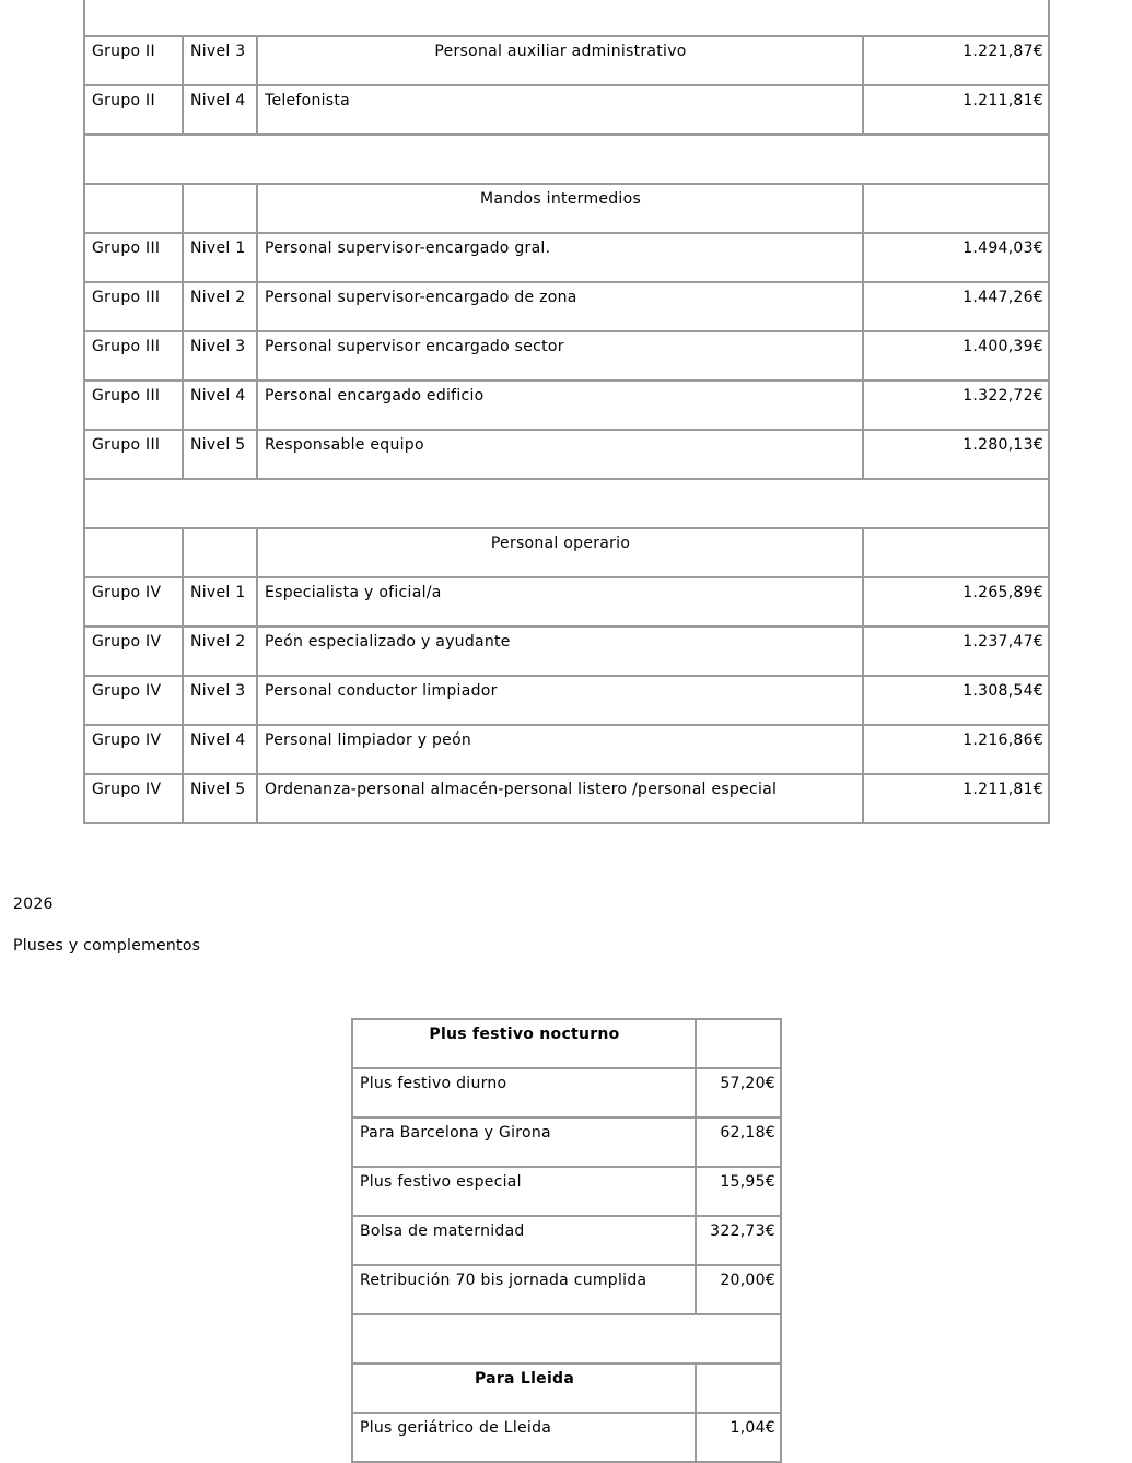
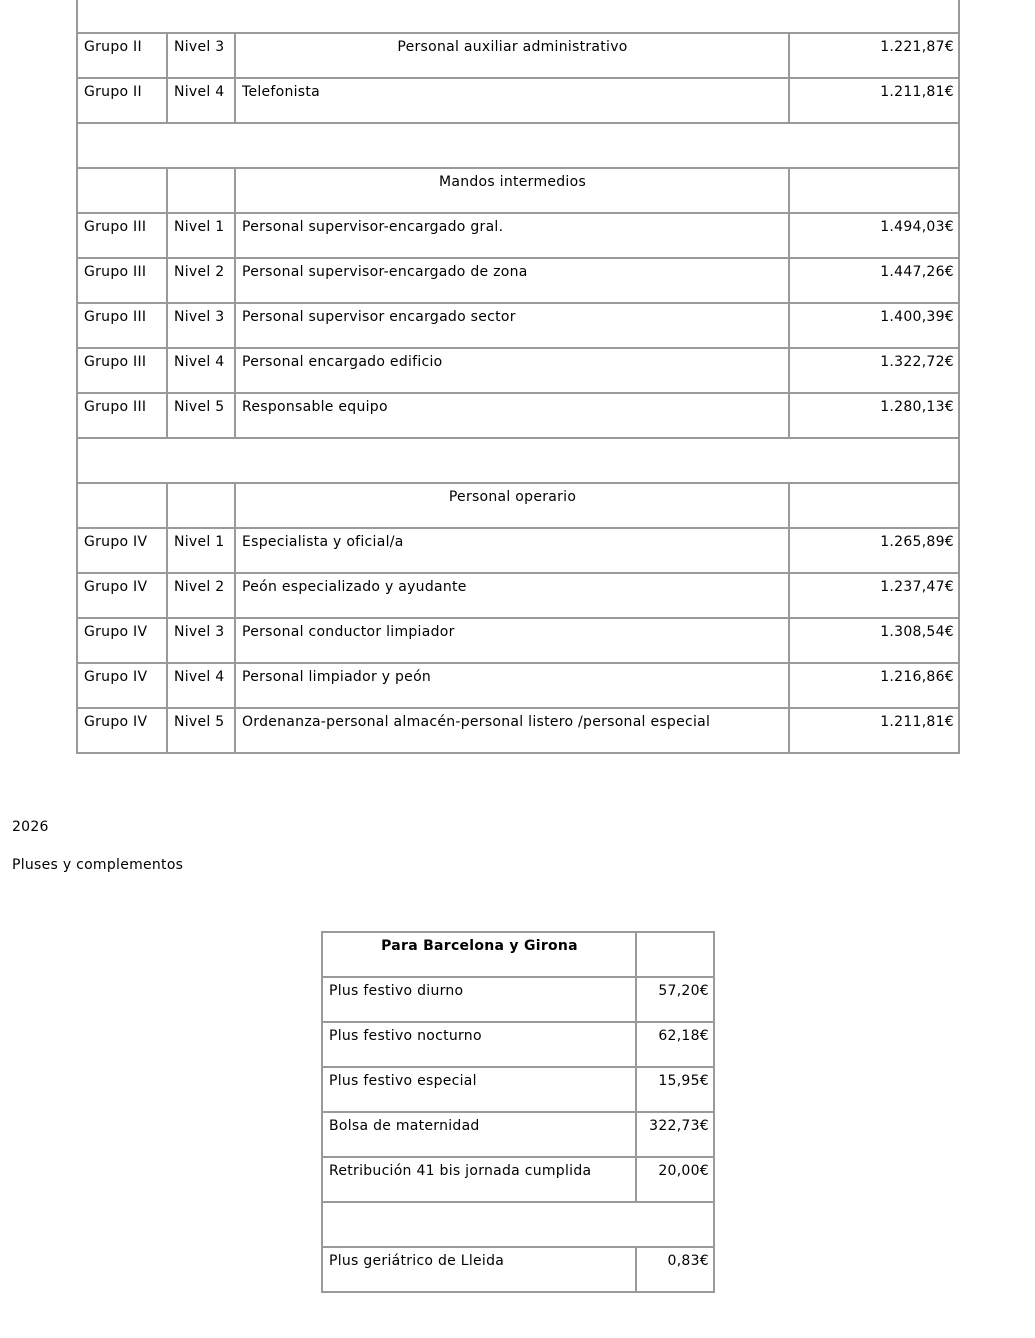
  Grupo II	Nivel 3	Personal auxiliar administrativo	1.221,87€
  Grupo II	Nivel 4	Telefonista	1.211,81€
  		Mandos intermedios
  Grupo III	Nivel 1	Personal supervisor-encargado gral.	1.494,03€
  Grupo III	Nivel 2	Personal supervisor-encargado de zona	1.447,26€
  Grupo III	Nivel 3	Personal supervisor encargado sector	1.400,39€
  Grupo III	Nivel 4	Personal encargado edificio	1.322,72€
  Grupo III	Nivel 5	Responsable equipo	1.280,13€
  		Personal operario
  Grupo IV	Nivel 1	Especialista y oficial/a	1.265,89€
  Grupo IV	Nivel 2	Peón especializado y ayudante	1.237,47€
  Grupo IV	Nivel 3	Personal conductor limpiador	1.308,54€
  Grupo IV	Nivel 4	Personal limpiador y peón	1.216,86€
  Grupo IV	Nivel 5	Ordenanza-personal almacén-personal listero /personal especial	1.211,81€
  2026
  Pluses y complementos
- Plus festivo nocturno
+ Para Barcelona y Girona
  Plus festivo diurno	57,20€
- Para Barcelona y Girona	62,18€
+ Plus festivo nocturno	62,18€
  Plus festivo especial	15,95€
  Bolsa de maternidad	322,73€
- Retribución 70 bis jornada cumplida	20,00€
+ Retribución 41 bis jornada cumplida	20,00€
- Para Lleida
- Plus geriátrico de Lleida	1,04€
+ Plus geriátrico de Lleida	0,83€
